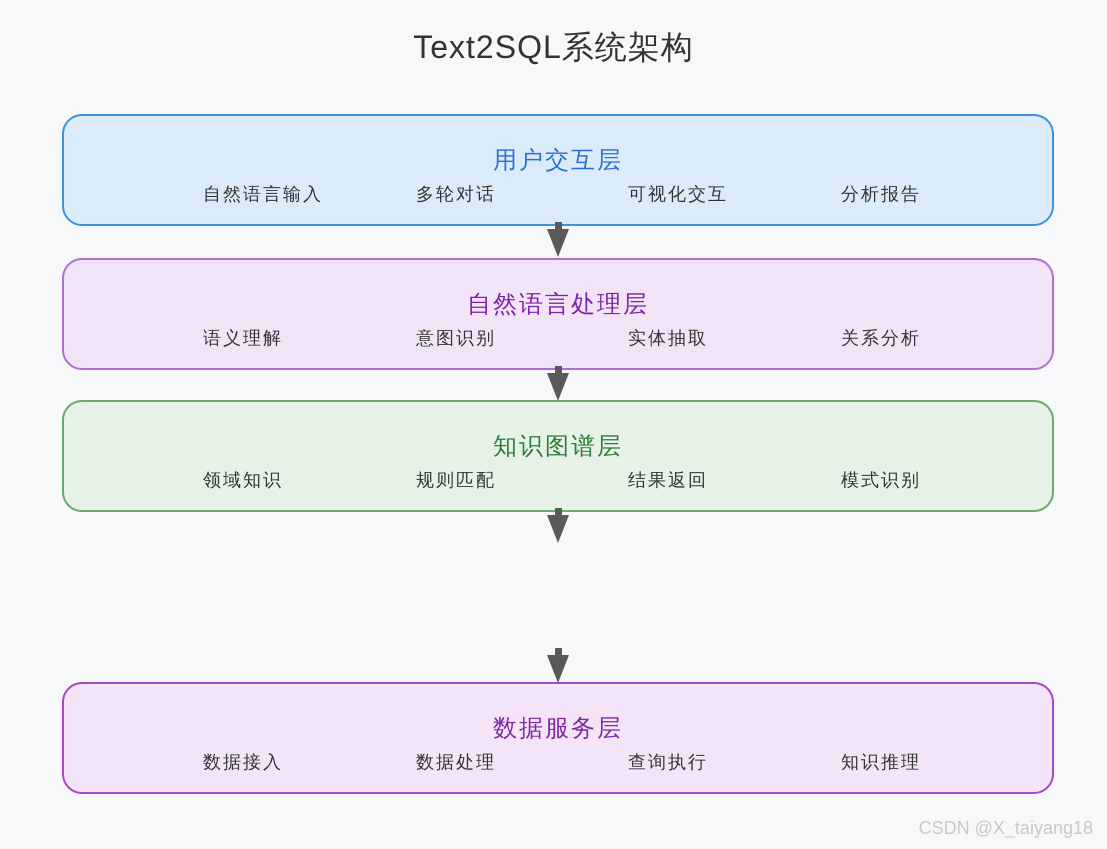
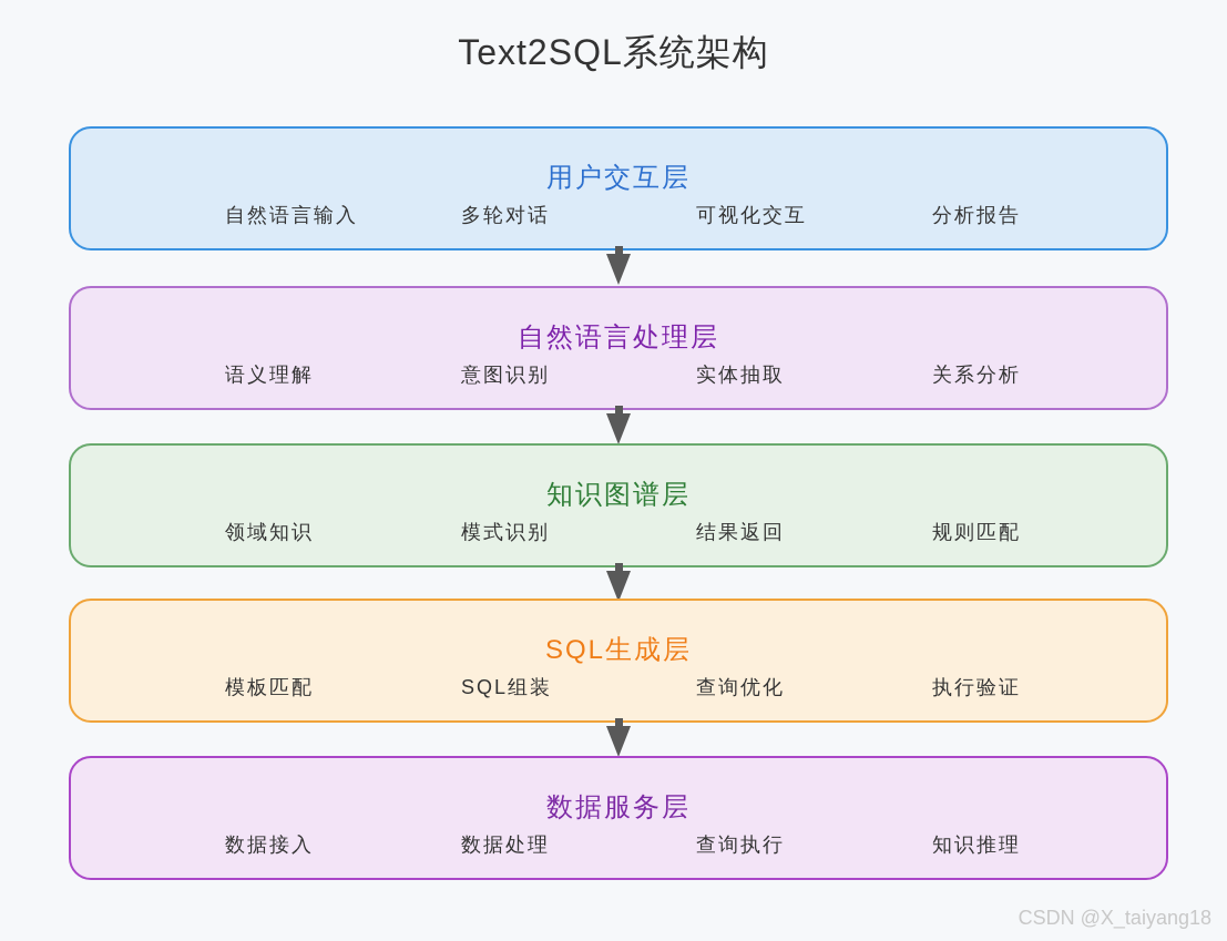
  Text2SQL系统架构
  用户交互层
  自然语言输入
  多轮对话
  可视化交互
  分析报告
  自然语言处理层
  语义理解
  意图识别
  实体抽取
  关系分析
  知识图谱层
  领域知识
- 规则匹配
+ 模式识别
  结果返回
- 模式识别
+ 规则匹配
+ SQL生成层
+ 模板匹配
+ SQL组装
+ 查询优化
+ 执行验证
  数据服务层
  数据接入
  数据处理
  查询执行
  知识推理
  CSDN @X_taiyang18
